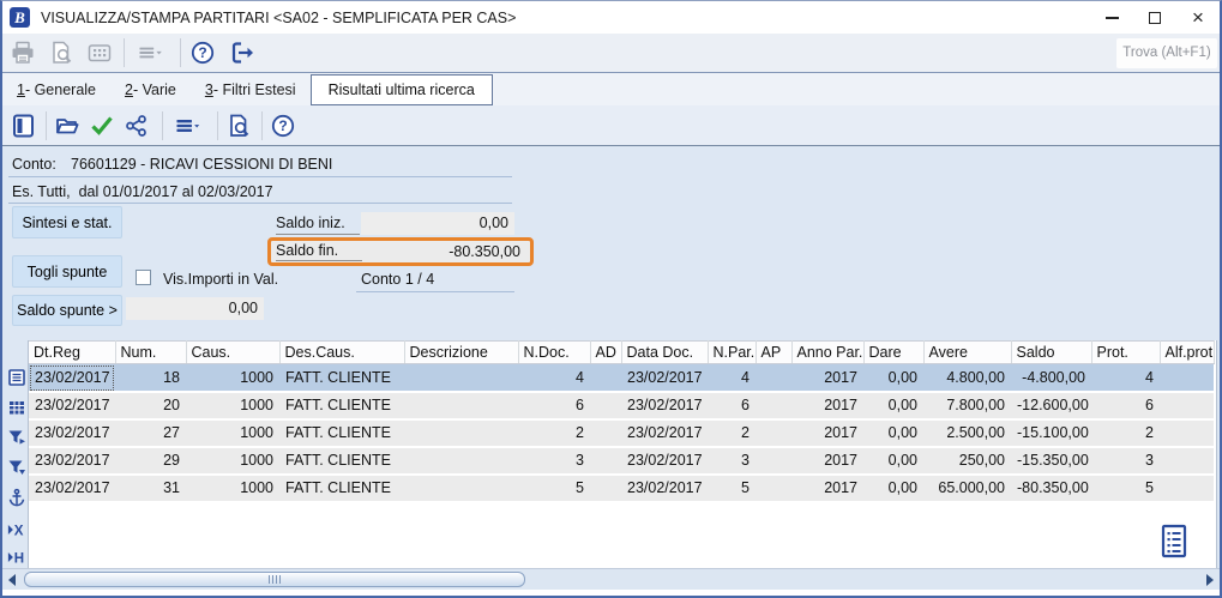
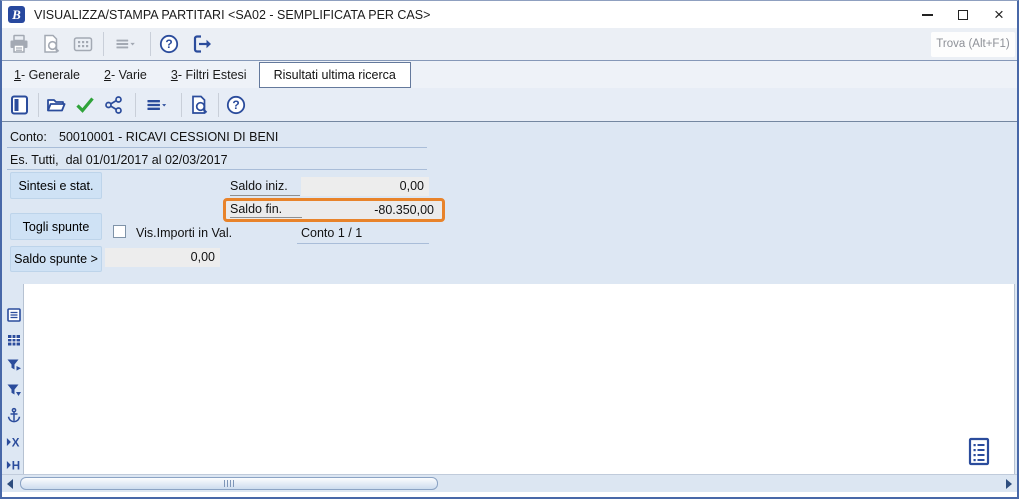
  B
  VISUALIZZA/STAMPA PARTITARI <SA02 - SEMPLIFICATA PER CAS>
  ×
  ?
  Trova (Alt+F1)
  1
  - Generale
  2
  - Varie
  3
  - Filtri Estesi
  Risultati ultima ricerca
  ?
  Conto:
- 76601129 - RICAVI CESSIONI DI BENI
+ 50010001 - RICAVI CESSIONI DI BENI
  Es. Tutti, dal 01/01/2017 al 02/03/2017
  Sintesi e stat.
  Saldo iniz.
  0,00
  Saldo fin.
  -80.350,00
  Togli spunte
  Vis.Importi in Val.
- Conto 1 / 4
+ Conto 1 / 1
  Saldo spunte >
  0,00
- Dt.Reg	Num.	Caus.	Des.Caus.	Descrizione	N.Doc.	AD	Data Doc.	N.Par.	AP	Anno Par.	Dare	Avere	Saldo	Prot.	Alf.prot
- 23/02/2017	18	1000	FATT. CLIENTE		4		23/02/2017	4		2017	0,00	4.800,00	-4.800,00	4
- 23/02/2017	20	1000	FATT. CLIENTE		6		23/02/2017	6		2017	0,00	7.800,00	-12.600,00	6
- 23/02/2017	27	1000	FATT. CLIENTE		2		23/02/2017	2		2017	0,00	2.500,00	-15.100,00	2
- 23/02/2017	29	1000	FATT. CLIENTE		3		23/02/2017	3		2017	0,00	250,00	-15.350,00	3
- 23/02/2017	31	1000	FATT. CLIENTE		5		23/02/2017	5		2017	0,00	65.000,00	-80.350,00	5
  X
  H
